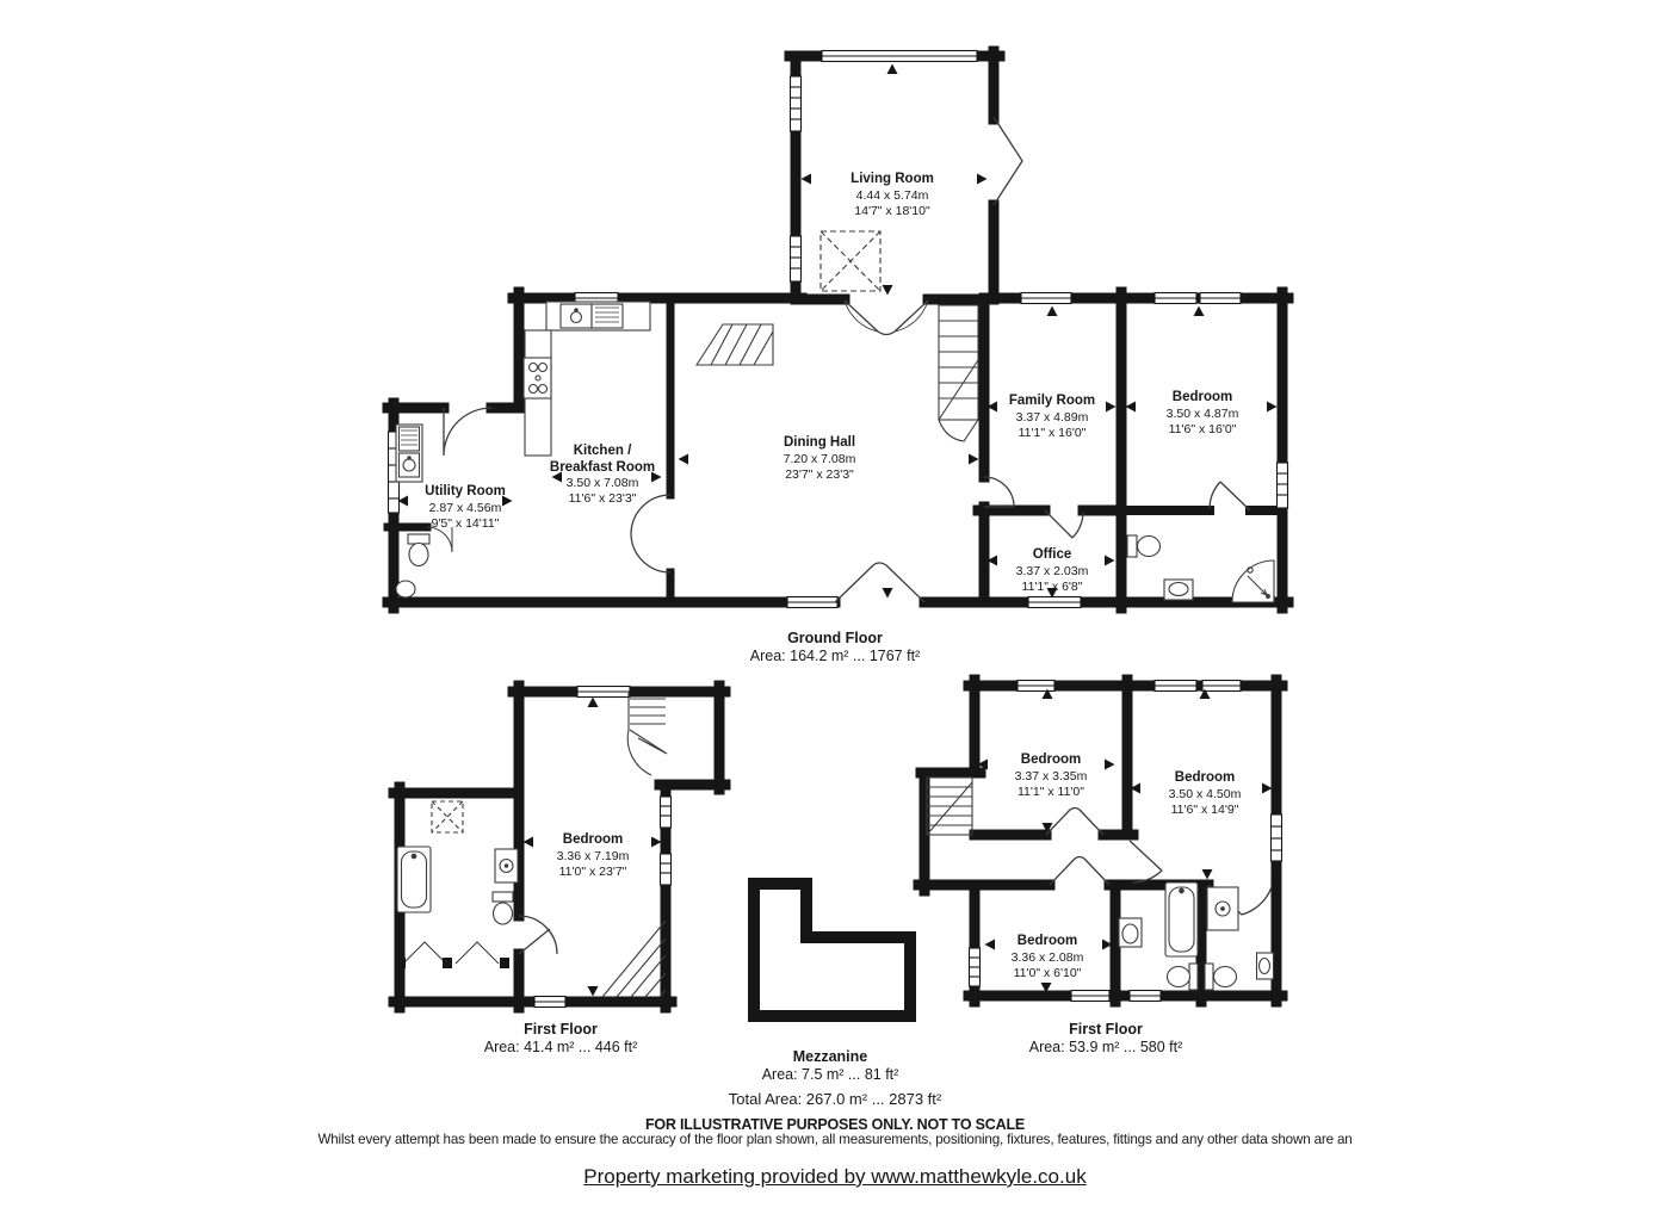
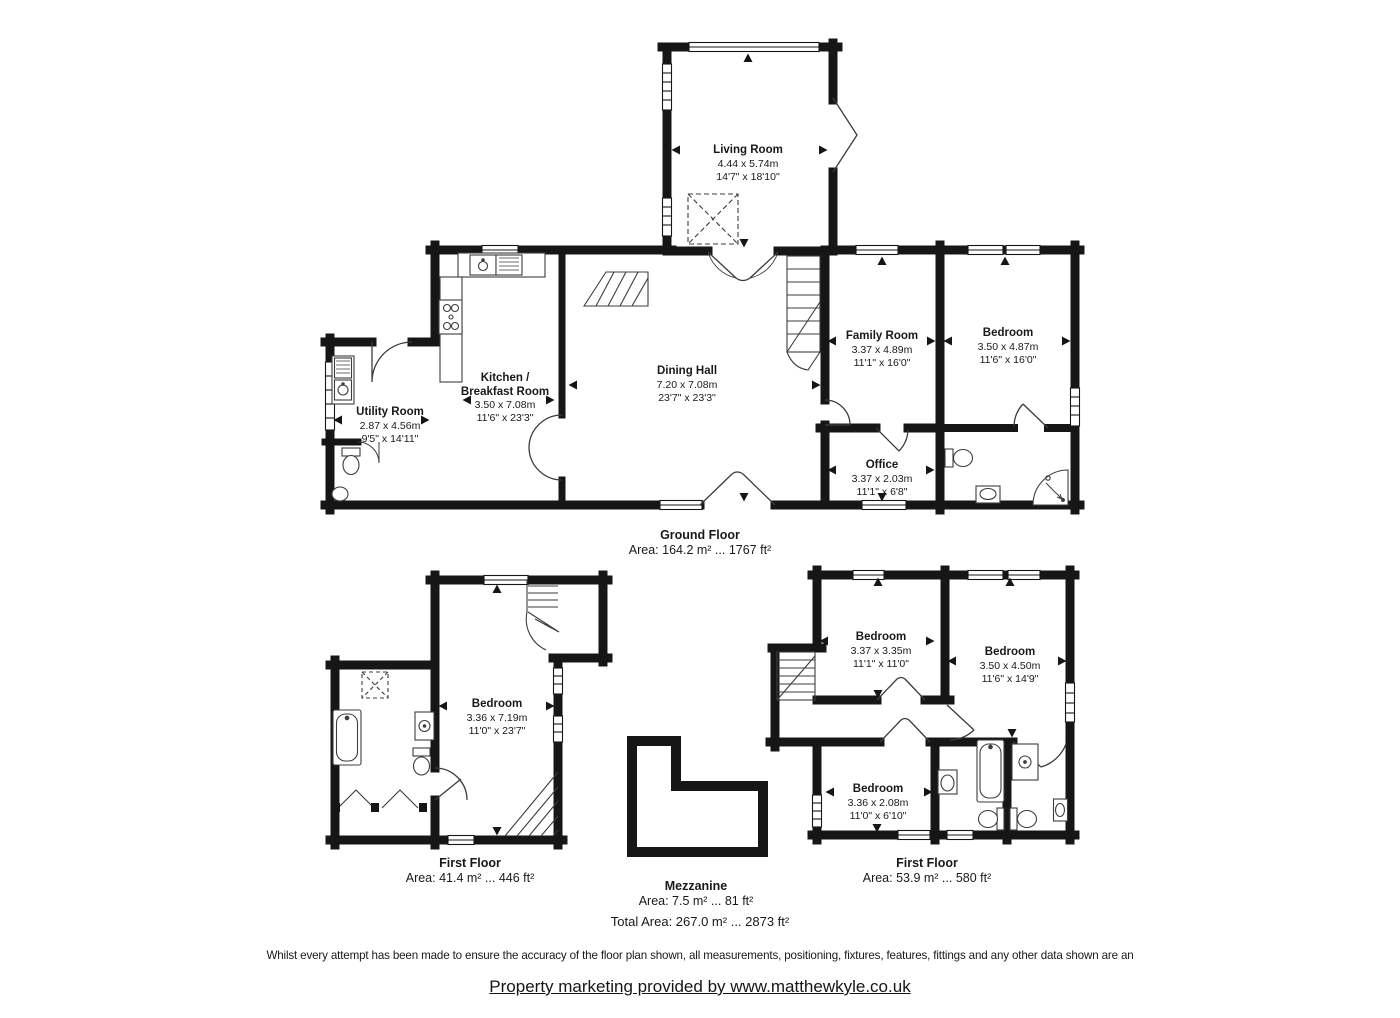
  Living Room
  4.44 x 5.74m
  14'7" x 18'10"
  Utility Room
  2.87 x 4.56m
  9'5" x 14'11"
  Kitchen /
  Breakfast Room
  3.50 x 7.08m
  11'6" x 23'3"
  Dining Hall
  7.20 x 7.08m
  23'7" x 23'3"
  Family Room
  3.37 x 4.89m
  11'1" x 16'0"
  Bedroom
  3.50 x 4.87m
  11'6" x 16'0"
  Office
  3.37 x 2.03m
  11'1" x 6'8"
  Bedroom
  3.36 x 7.19m
  11'0" x 23'7"
  Bedroom
  3.37 x 3.35m
  11'1" x 11'0"
  Bedroom
  3.50 x 4.50m
  11'6" x 14'9"
  Bedroom
  3.36 x 2.08m
  11'0" x 6'10"
  Ground Floor
  Area: 164.2 m² ... 1767 ft²
  First Floor
  Area: 41.4 m² ... 446 ft²
  Mezzanine
  Area: 7.5 m² ... 81 ft²
  First Floor
  Area: 53.9 m² ... 580 ft²
  Total Area: 267.0 m² ... 2873 ft²
- FOR ILLUSTRATIVE PURPOSES ONLY. NOT TO SCALE
  Whilst every attempt has been made to ensure the accuracy of the floor plan shown, all measurements, positioning, fixtures, features, fittings and any other data shown are an
  Property marketing provided by www.matthewkyle.co.uk
